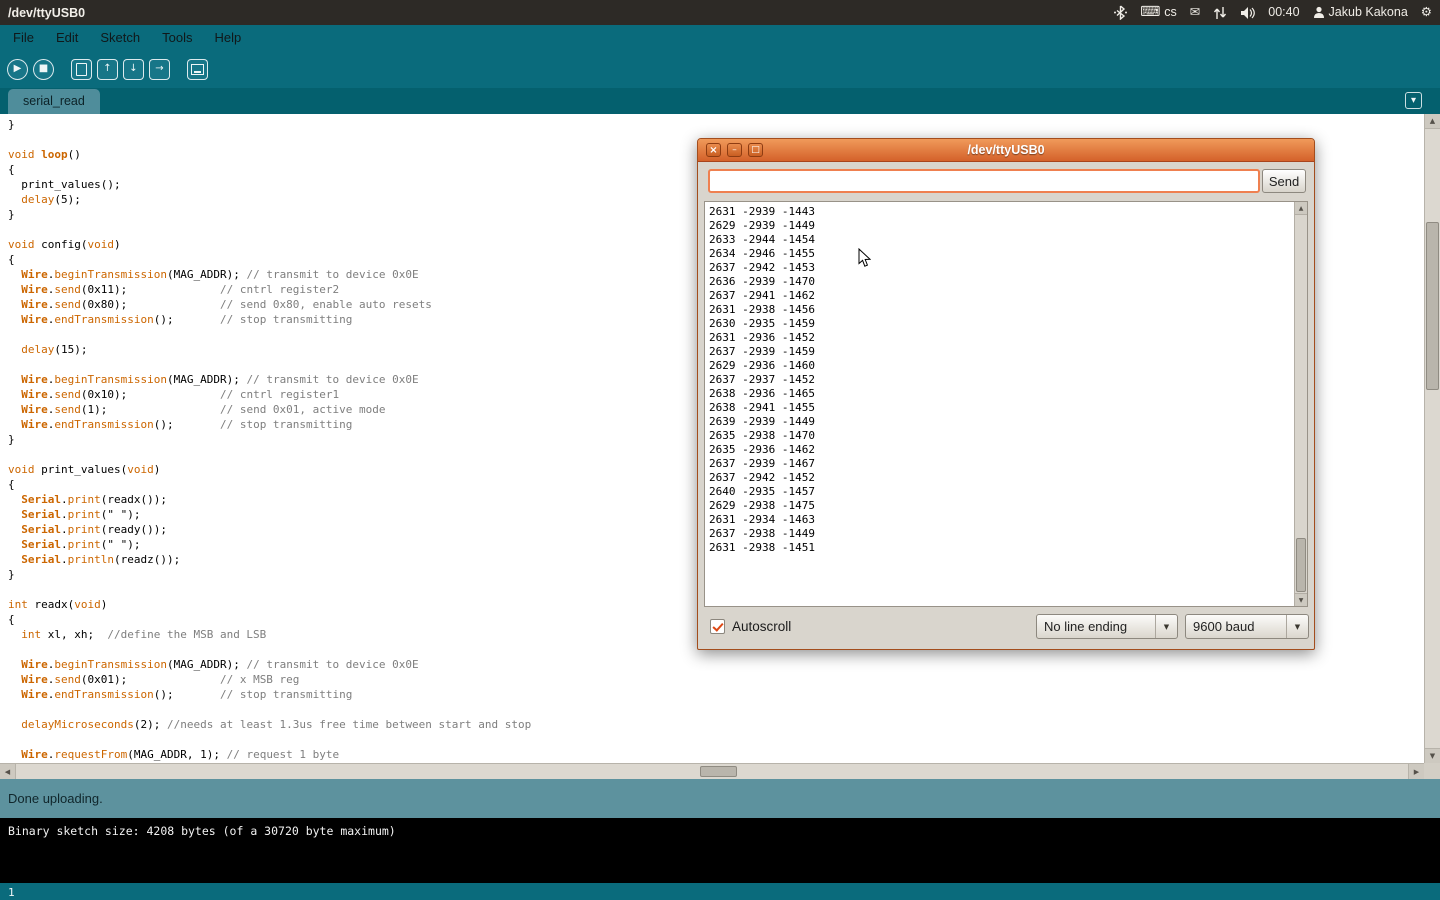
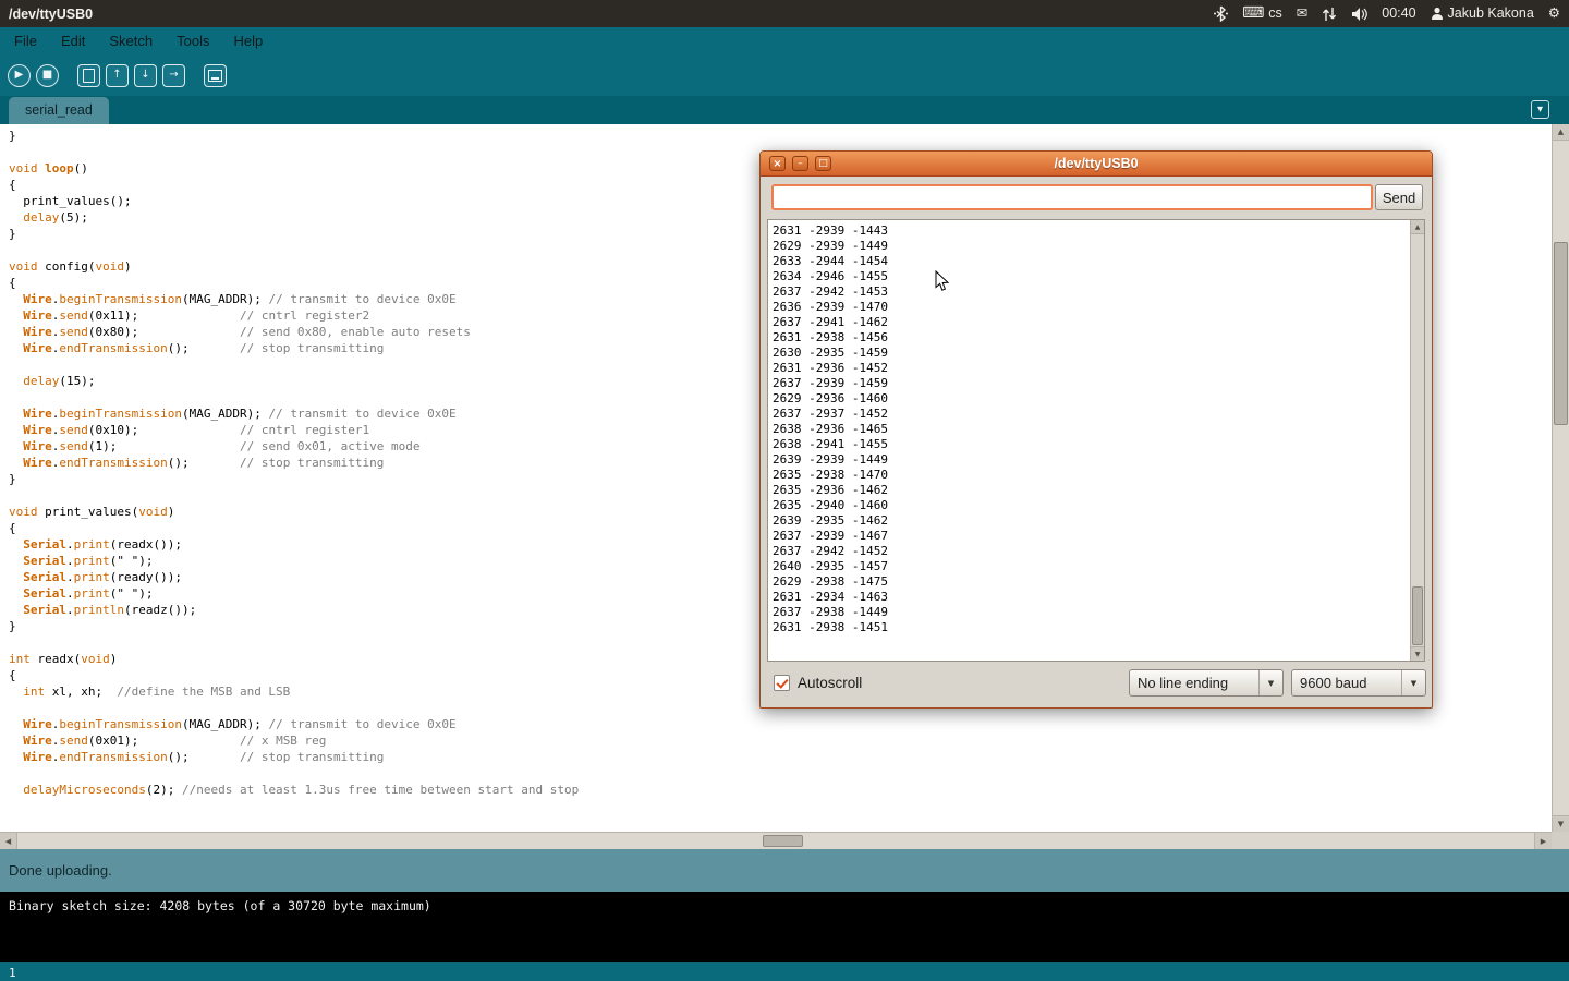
  /dev/ttyUSB0
  ⌨
  cs
  ✉
  00:40
  Jakub Kakona
  ⚙
  File
  Edit
  Sketch
  Tools
  Help
  ▶
  ■
  ↑
  ↓
  →
  serial_read
  ▾
  }
  void loop()
  {
  print_values();
  delay(5);
  }
  void config(void)
  {
  Wire.beginTransmission(MAG_ADDR); // transmit to device 0x0E
  Wire.send(0x11); // cntrl register2
  Wire.send(0x80); // send 0x80, enable auto resets
  Wire.endTransmission(); // stop transmitting
  delay(15);
  Wire.beginTransmission(MAG_ADDR); // transmit to device 0x0E
  Wire.send(0x10); // cntrl register1
  Wire.send(1); // send 0x01, active mode
  Wire.endTransmission(); // stop transmitting
  }
  void print_values(void)
  {
  Serial.print(readx());
  Serial.print(" ");
  Serial.print(ready());
  Serial.print(" ");
  Serial.println(readz());
  }
  int readx(void)
  {
  int xl, xh; //define the MSB and LSB
  Wire.beginTransmission(MAG_ADDR); // transmit to device 0x0E
  Wire.send(0x01); // x MSB reg
  Wire.endTransmission(); // stop transmitting
  delayMicroseconds(2); //needs at least 1.3us free time between start and stop
- Wire.requestFrom(MAG_ADDR, 1); // request 1 byte
  ▲
  ▼
  ◀
  ▶
  Done uploading.
  Binary sketch size: 4208 bytes (of a 30720 byte maximum)
  1
  ×
  –
  □
  /dev/ttyUSB0
  Send
  2631 -2939 -1443
  2629 -2939 -1449
  2633 -2944 -1454
  2634 -2946 -1455
  2637 -2942 -1453
  2636 -2939 -1470
  2637 -2941 -1462
  2631 -2938 -1456
  2630 -2935 -1459
  2631 -2936 -1452
  2637 -2939 -1459
  2629 -2936 -1460
  2637 -2937 -1452
  2638 -2936 -1465
  2638 -2941 -1455
  2639 -2939 -1449
  2635 -2938 -1470
  2635 -2936 -1462
+ 2635 -2940 -1460
+ 2639 -2935 -1462
  2637 -2939 -1467
  2637 -2942 -1452
  2640 -2935 -1457
  2629 -2938 -1475
  2631 -2934 -1463
  2637 -2938 -1449
  2631 -2938 -1451
  Autoscroll
  No line ending
  ▼
  9600 baud
  ▼
